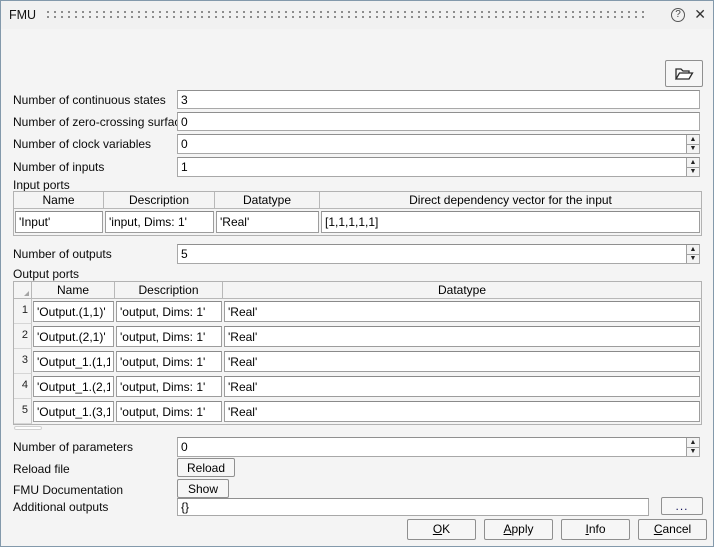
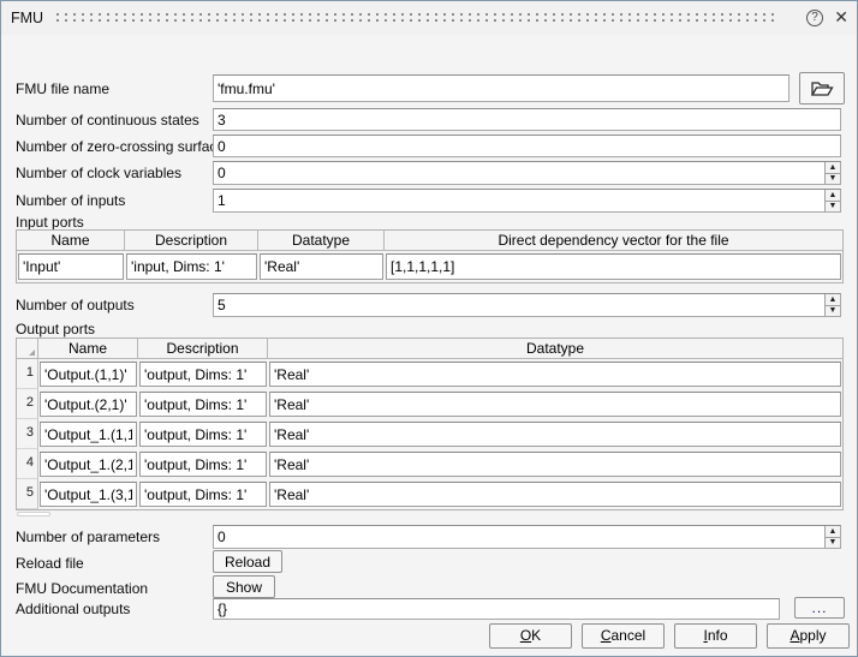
  FMU
  ?
  ✕
+ FMU file name
+ 'fmu.fmu'
  Number of continuous states
  3
  Number of zero-crossing surfa
  0
  Number of clock variables
  0
  Number of inputs
  1
  Input ports
  Name
  Description
  Datatype
- Direct dependency vector for the input
+ Direct dependency vector for the file
  'Input'
  'input, Dims: 1'
  'Real'
  [1,1,1,1,1]
  Number of outputs
  5
  Output ports
  Name
  Description
  Datatype
  1
  'Output.(1,1)'
  'output, Dims: 1'
  'Real'
  2
  'Output.(2,1)'
  'output, Dims: 1'
  'Real'
  3
  'Output_1.(1,1
  'output, Dims: 1'
  'Real'
  4
  'Output_1.(2,1
  'output, Dims: 1'
  'Real'
  5
  'Output_1.(3,1
  'output, Dims: 1'
  'Real'
  Number of parameters
  0
  Reload file
  Reload
  FMU Documentation
  Show
  Additional outputs
  {}
  ...
  OK
- Apply
+ Cancel
  Info
- Cancel
+ Apply
